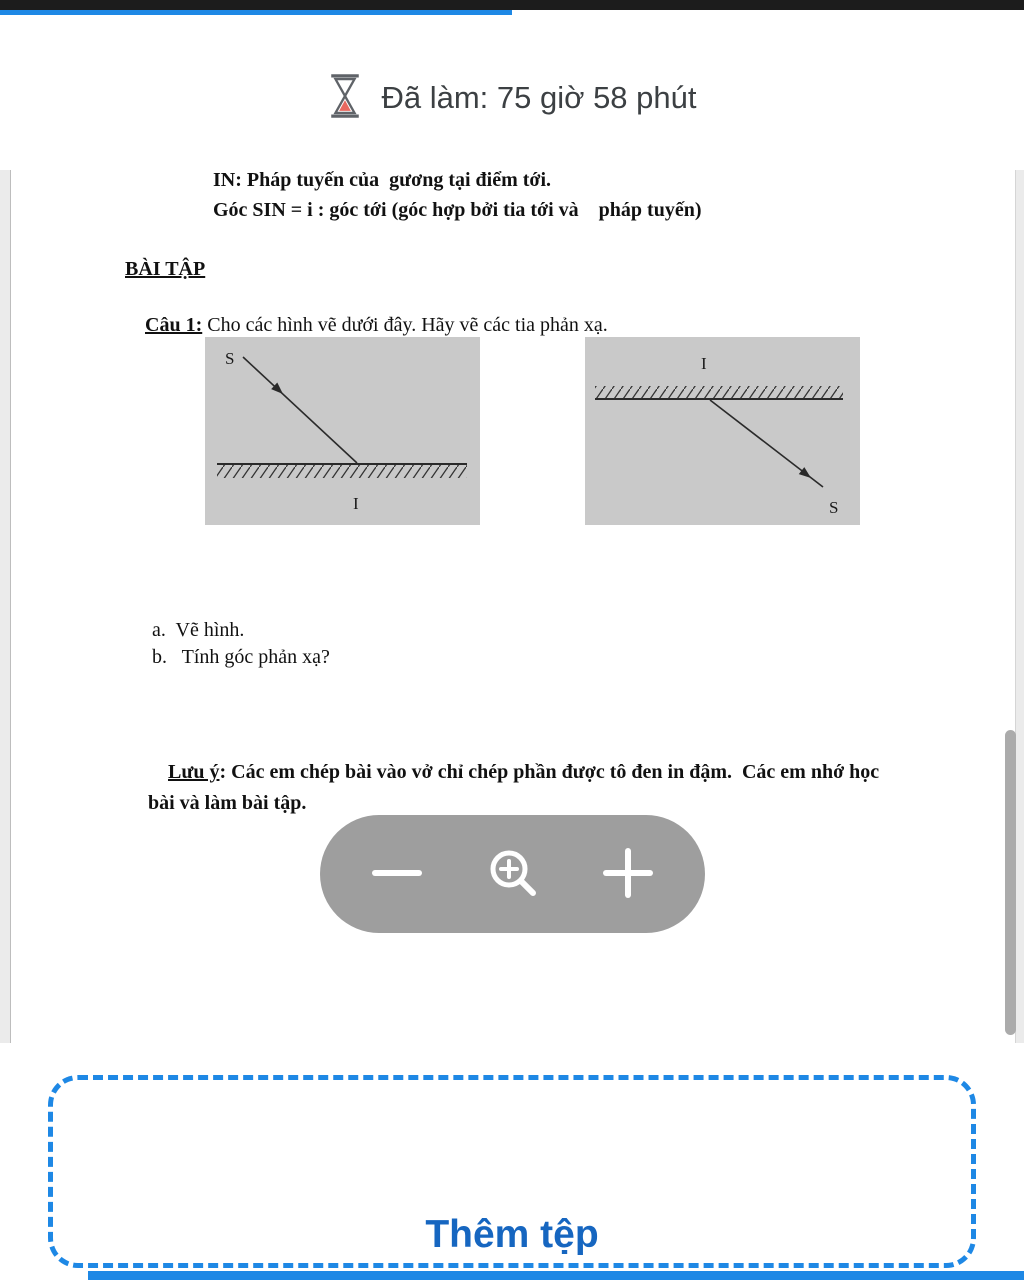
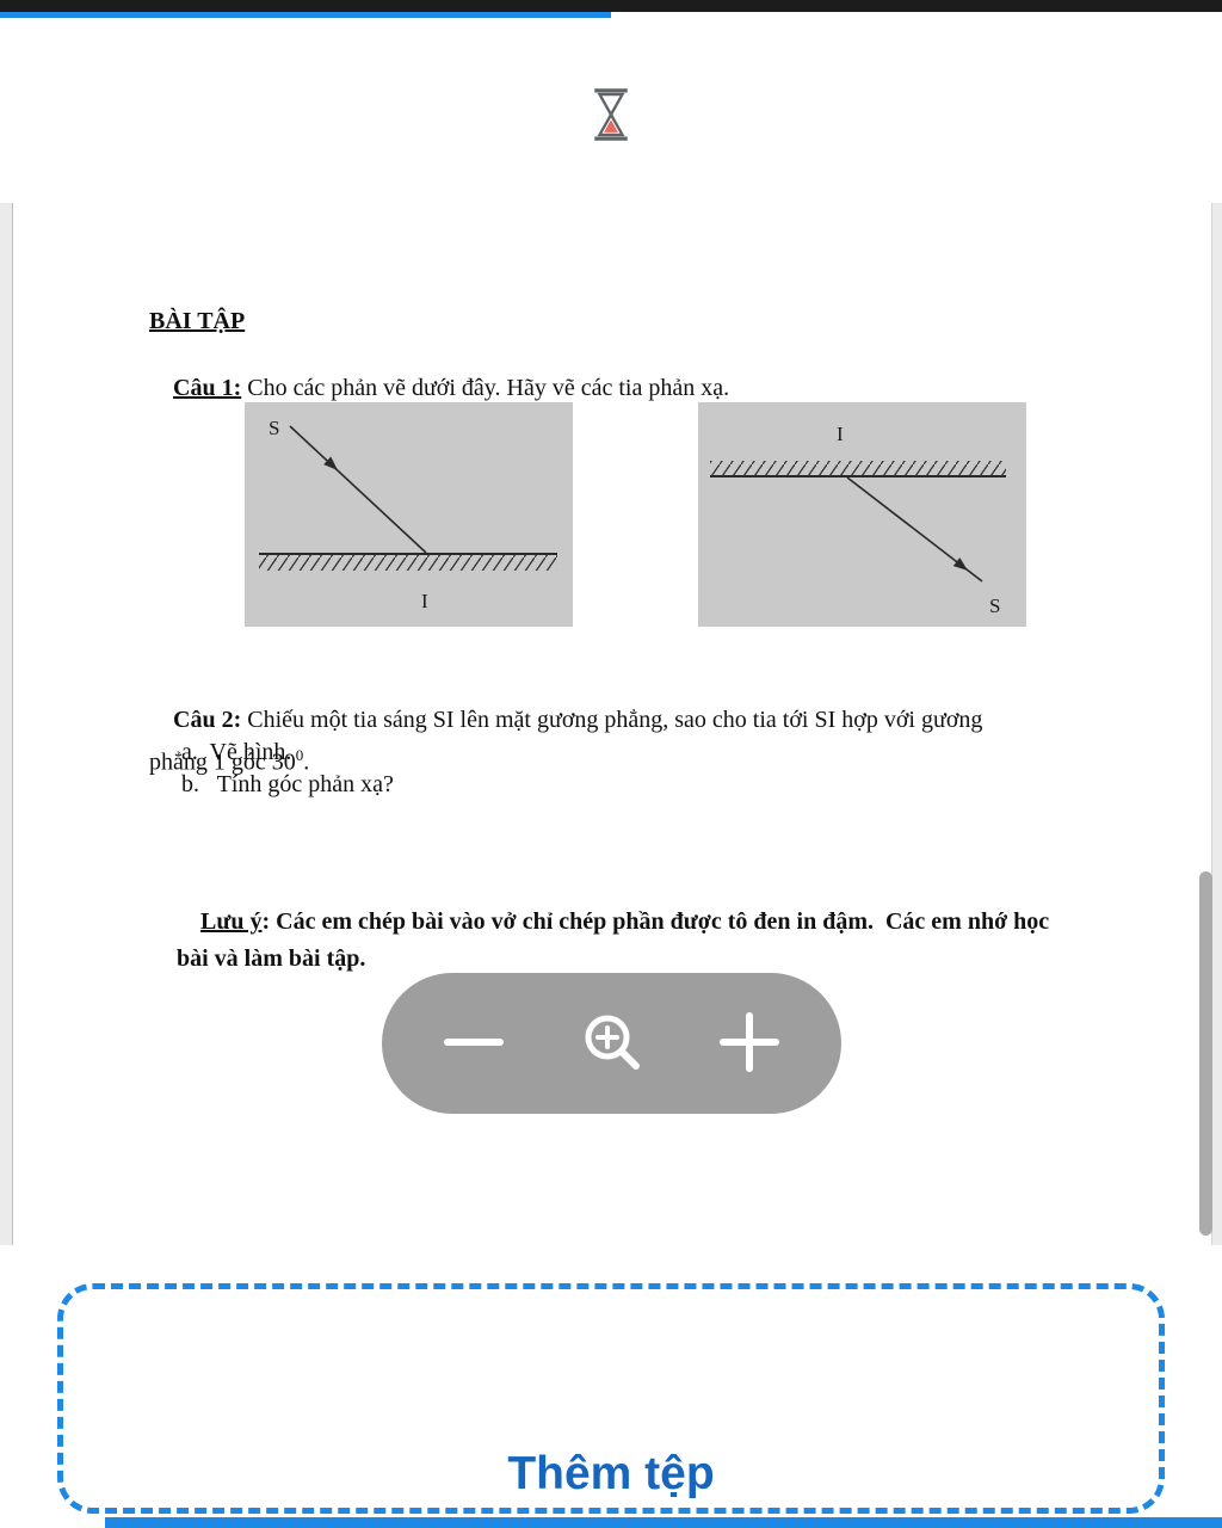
- Đã làm: 75 giờ 58 phút
- IN: Pháp tuyến của gương tại điểm tới.
- Góc SIN = i : góc tới (góc hợp bởi tia tới và pháp tuyến)
  BÀI TẬP
- Câu 1: Cho các hình vẽ dưới đây. Hãy vẽ các tia phản xạ.
+ Câu 1: Cho các phản vẽ dưới đây. Hãy vẽ các tia phản xạ.
  S
  I
  I
  S
+ Câu 2: Chiếu một tia sáng SI lên mặt gương phẳng, sao cho tia tới SI hợp với gương phẳng 1 góc 300.
  a. Vẽ hình.
  b. Tính góc phản xạ?
  Lưu ý: Các em chép bài vào vở chỉ chép phần được tô đen in đậm. Các em nhớ học bài và làm bài tập.
  Thêm tệp
